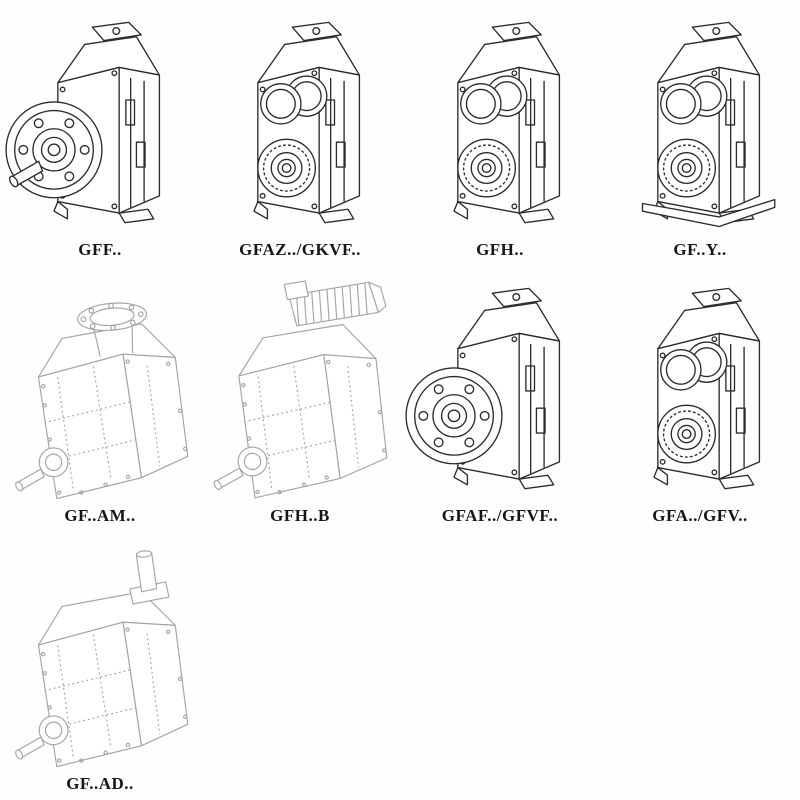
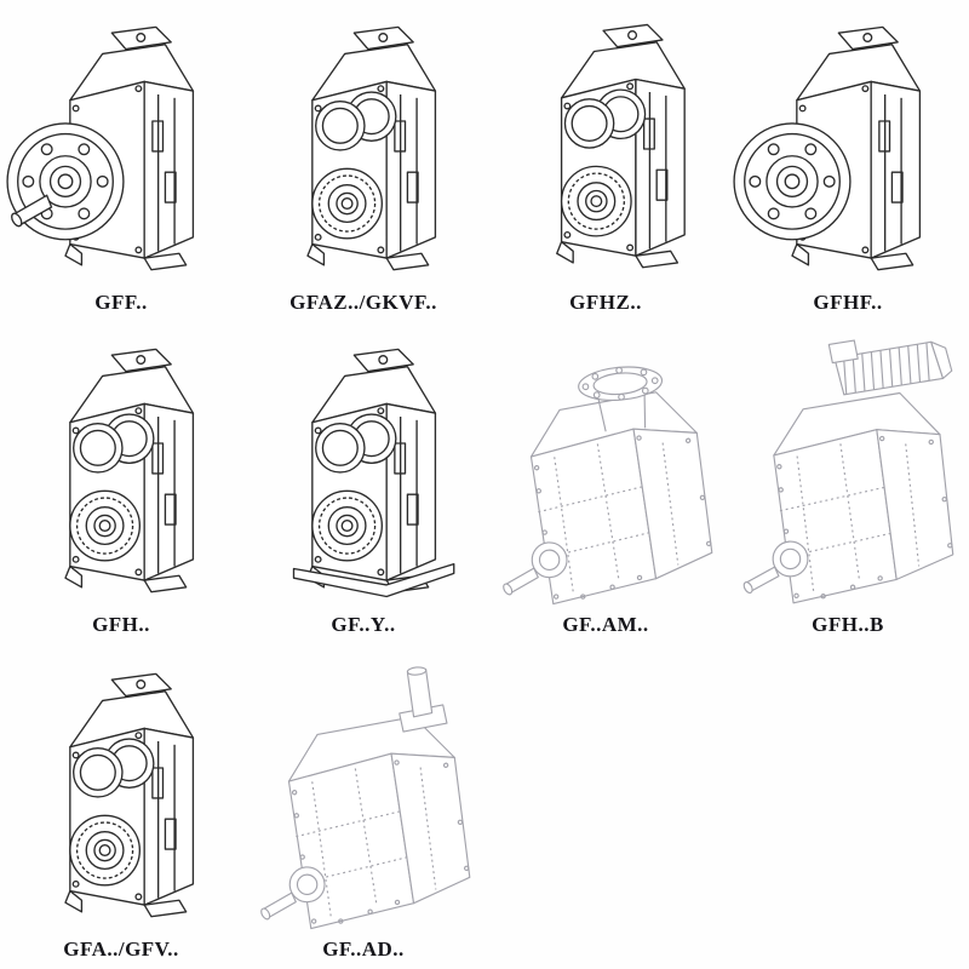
  GFF..
  GFAZ../GKVF..
+ GFHZ..
+ GFHF..
  GFH..
  GF..Y..
  GF..AM..
  GFH..B
- GFAF../GFVF..
  GFA../GFV..
  GF..AD..
